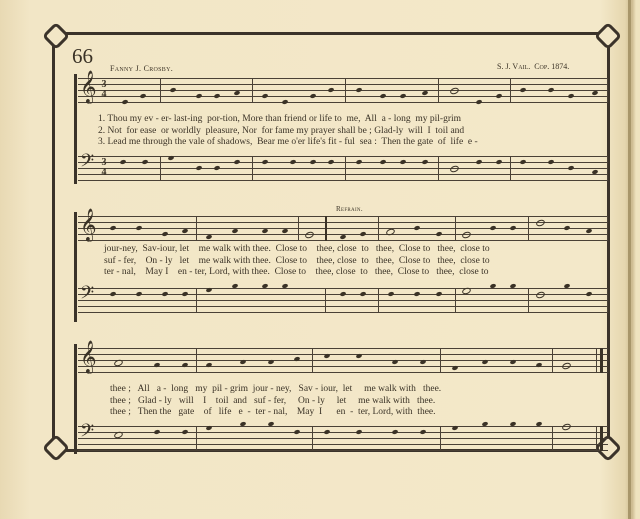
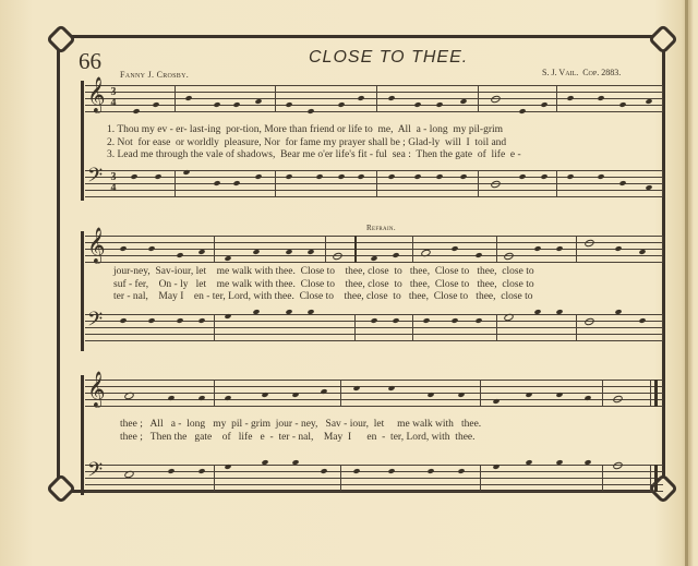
  66
  Fanny J. Crosby.
+ CLOSE TO THEE.
- S. J. Vail. Cop. 1874.
+ S. J. Vail. Cop. 2883.
  𝄞
  3
  4
  1. Thou my ev - er- last-ing por-tion, More than friend or life to me, All a - long my pil-grim
  2. Not for ease or worldly pleasure, Nor for fame my prayer shall be ; Glad-ly will I toil and
  3. Lead me through the vale of shadows, Bear me o'er life's fit - ful sea : Then the gate of life e -
  𝄢
  3
  4
  Refrain.
  𝄞
  jour-ney, Sav-iour, let me walk with thee. Close to thee, close to thee, Close to thee, close to
  suf - fer, On - ly let me walk with thee. Close to thee, close to thee, Close to thee, close to
  ter - nal, May I en - ter, Lord, with thee. Close to thee, close to thee, Close to thee, close to
  𝄢
  𝄞
  thee ; All a - long my pil - grim jour - ney, Sav - iour, let me walk with thee.
- thee ; Glad - ly will I toil and suf - fer, On - ly let me walk with thee.
  thee ; Then the gate of life e - ter - nal, May I en - ter, Lord, with thee.
  𝄢
